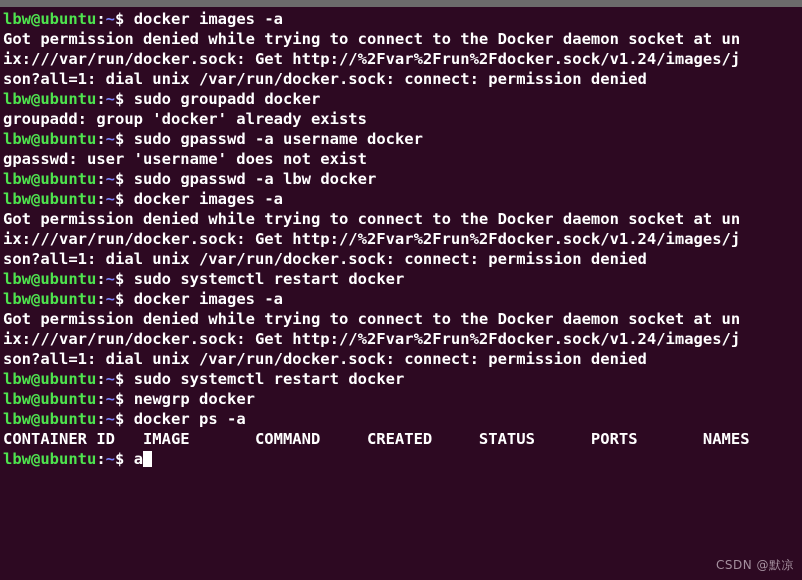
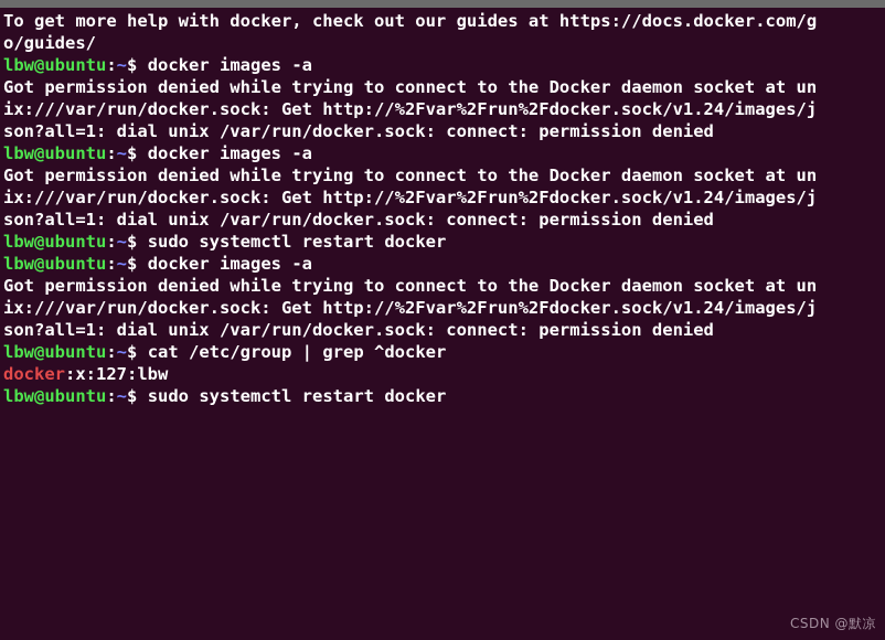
+ To get more help with docker, check out our guides at https://docs.docker.com/g
+ o/guides/
  lbw@ubuntu:~$ docker images -a
  Got permission denied while trying to connect to the Docker daemon socket at un
  ix:///var/run/docker.sock: Get http://%2Fvar%2Frun%2Fdocker.sock/v1.24/images/j
  son?all=1: dial unix /var/run/docker.sock: connect: permission denied
- lbw@ubuntu:~$ sudo groupadd docker
- groupadd: group 'docker' already exists
- lbw@ubuntu:~$ sudo gpasswd -a username docker
- gpasswd: user 'username' does not exist
- lbw@ubuntu:~$ sudo gpasswd -a lbw docker
  lbw@ubuntu:~$ docker images -a
  Got permission denied while trying to connect to the Docker daemon socket at un
  ix:///var/run/docker.sock: Get http://%2Fvar%2Frun%2Fdocker.sock/v1.24/images/j
  son?all=1: dial unix /var/run/docker.sock: connect: permission denied
  lbw@ubuntu:~$ sudo systemctl restart docker
  lbw@ubuntu:~$ docker images -a
  Got permission denied while trying to connect to the Docker daemon socket at un
  ix:///var/run/docker.sock: Get http://%2Fvar%2Frun%2Fdocker.sock/v1.24/images/j
  son?all=1: dial unix /var/run/docker.sock: connect: permission denied
+ lbw@ubuntu:~$ cat /etc/group | grep ^docker
+ docker:x:127:lbw
  lbw@ubuntu:~$ sudo systemctl restart docker
- lbw@ubuntu:~$ newgrp docker
- lbw@ubuntu:~$ docker ps -a
- CONTAINER ID IMAGE COMMAND CREATED STATUS PORTS NAMES
- lbw@ubuntu:~$ a
  CSDN @默凉
